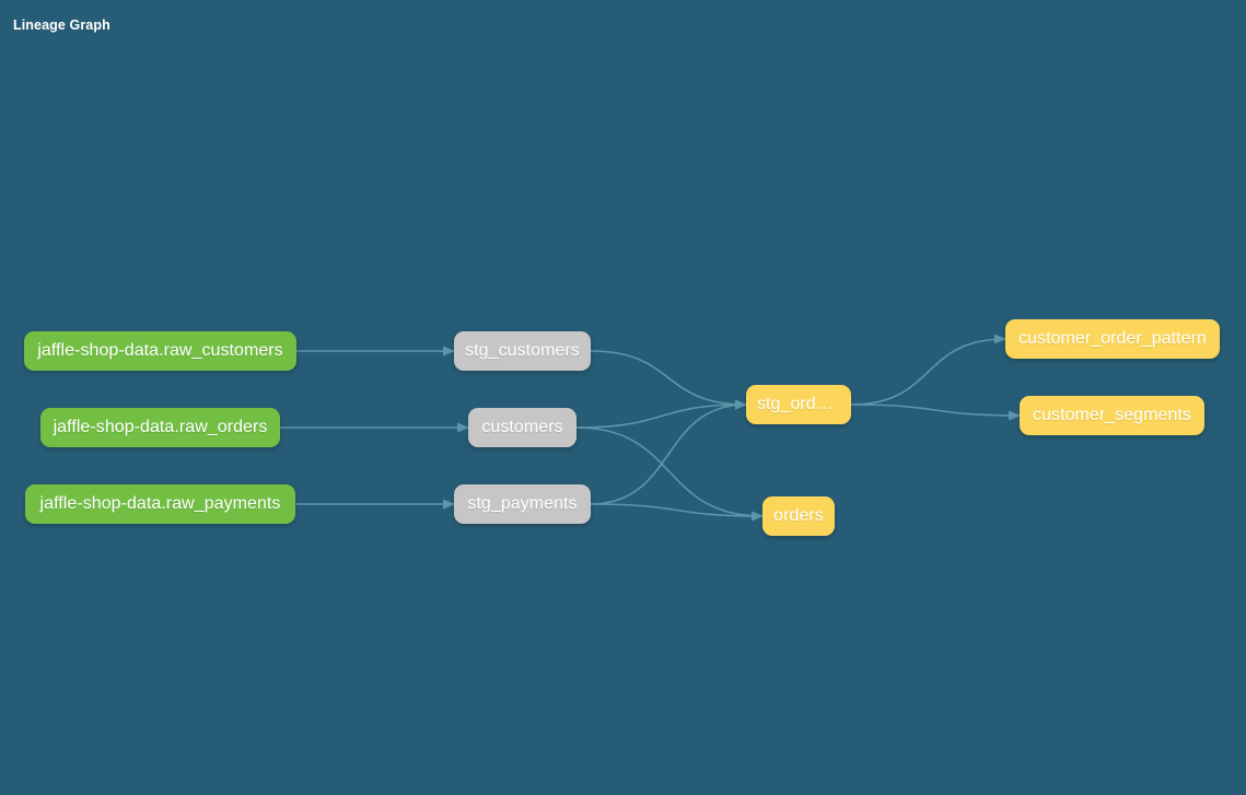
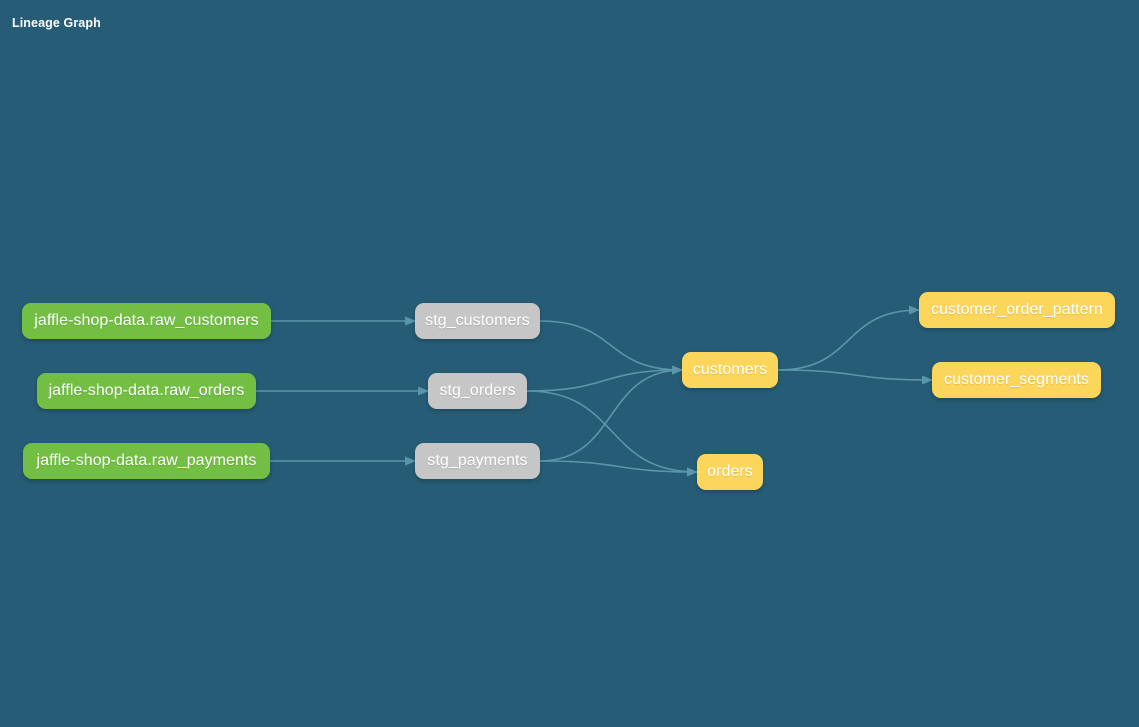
  Lineage Graph
  jaffle-shop-data.raw_customers
  jaffle-shop-data.raw_orders
  jaffle-shop-data.raw_payments
  stg_customers
- customers
+ stg_orders
  stg_payments
- stg_orders
+ customers
  orders
  customer_order_pattern
  customer_segments
